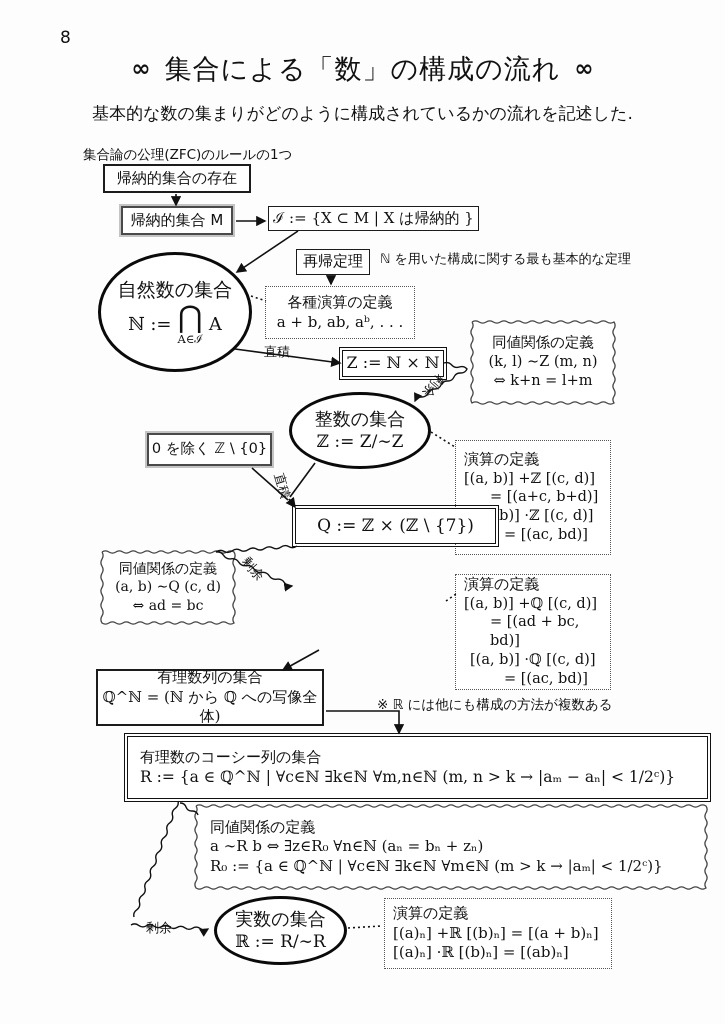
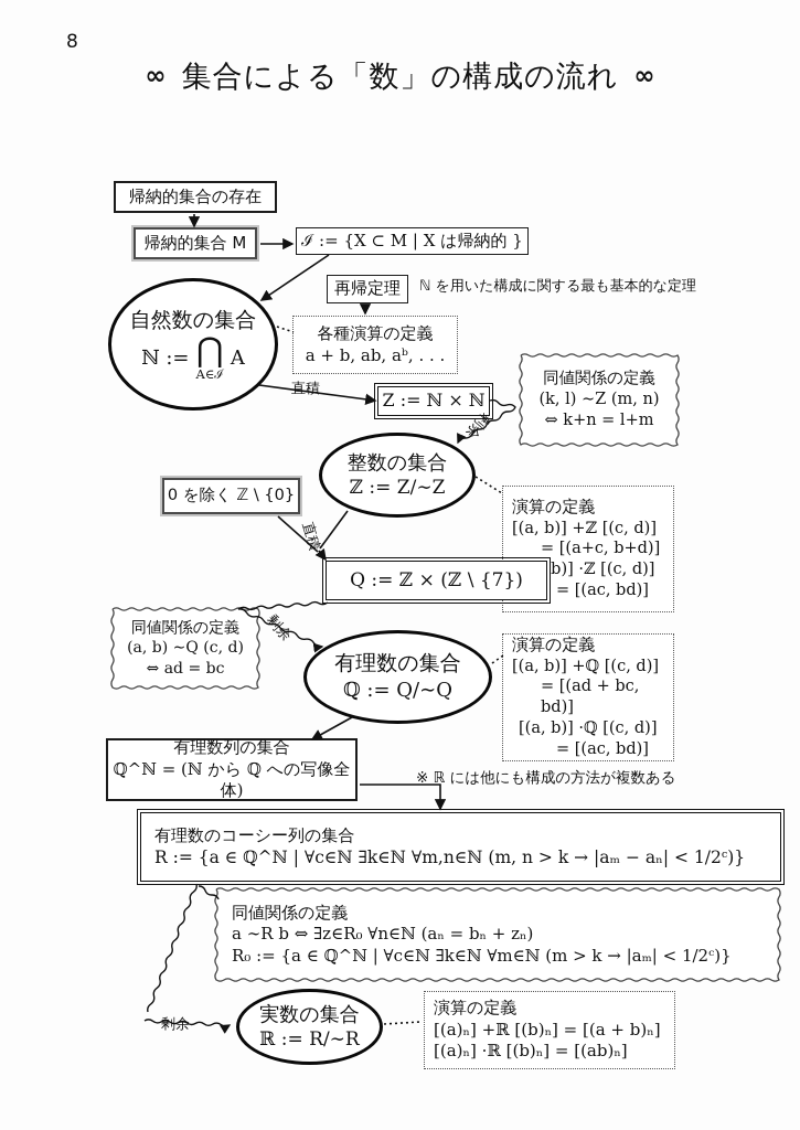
  8
  ∞ 集合による「数」の構成の流れ ∞
- 基本的な数の集まりがどのように構成されているかの流れを記述した.
- 集合論の公理(ZFC)のルールの1つ
  帰納的集合の存在
  帰納的集合 M
  ℐ := {X ⊂ M | X は帰納的 }
  再帰定理
  ℕ を用いた構成に関する最も基本的な定理
  自然数の集合
  ℕ :=
  ⋂
  A∈ℐ
  A
  各種演算の定義
  a + b, ab, aᵇ, . . .
  Z := ℕ × ℕ
  同値関係の定義
  (k, l) ∼Z (m, n)
  ⇔ k+n = l+m
  整数の集合
  ℤ := Z/∼Z
  0 を除く ℤ \ {0}
  演算の定義
  [(a, b)] +ℤ [(c, d)]
  = [(a+c, b+d)]
  b)] ·ℤ [(c, d)]
  = [(ac, bd)]
  Q := ℤ × (ℤ \ {7})
  同値関係の定義
  (a, b) ∼Q (c, d)
  ⇔ ad = bc
+ 有理数の集合
+ ℚ := Q/∼Q
  演算の定義
  [(a, b)] +ℚ [(c, d)]
  = [(ad + bc, bd)]
  [(a, b)] ·ℚ [(c, d)]
  = [(ac, bd)]
  有理数列の集合
  ℚ^ℕ = (ℕ から ℚ への写像全体)
  ※ ℝ には他にも構成の方法が複数ある
  有理数のコーシー列の集合
  R := {a ∈ ℚ^ℕ | ∀c∈ℕ ∃k∈ℕ ∀m,n∈ℕ (m, n > k → |aₘ − aₙ| < 1/2ᶜ)}
  同値関係の定義
  a ∼R b ⇔ ∃z∈R₀ ∀n∈ℕ (aₙ = bₙ + zₙ)
  R₀ := {a ∈ ℚ^ℕ | ∀c∈ℕ ∃k∈ℕ ∀m∈ℕ (m > k → |aₘ| < 1/2ᶜ)}
  実数の集合
  ℝ := R/∼R
  演算の定義
  [(a)ₙ] +ℝ [(b)ₙ] = [(a + b)ₙ]
  [(a)ₙ] ·ℝ [(b)ₙ] = [(ab)ₙ]
  直積
  剰余
